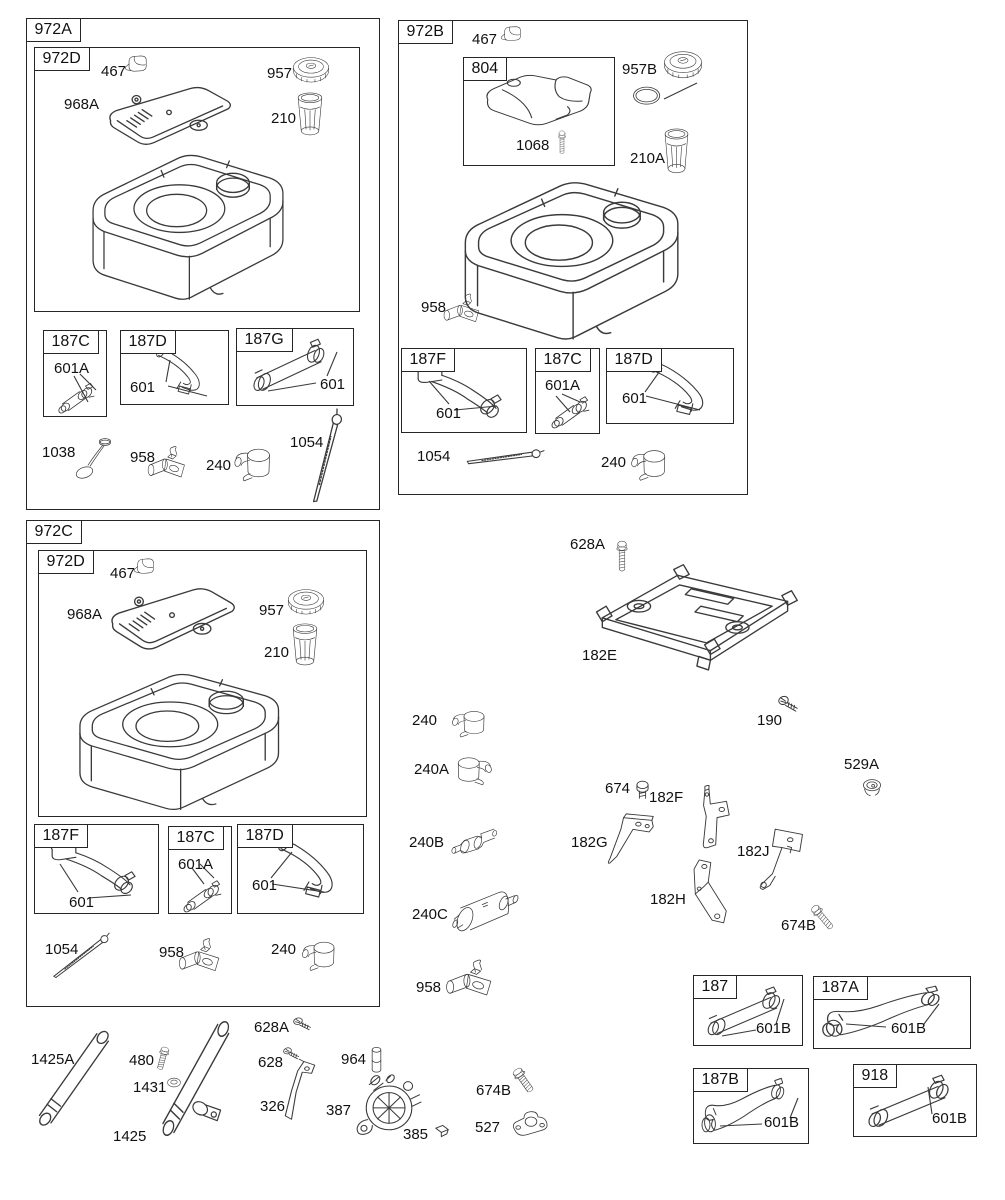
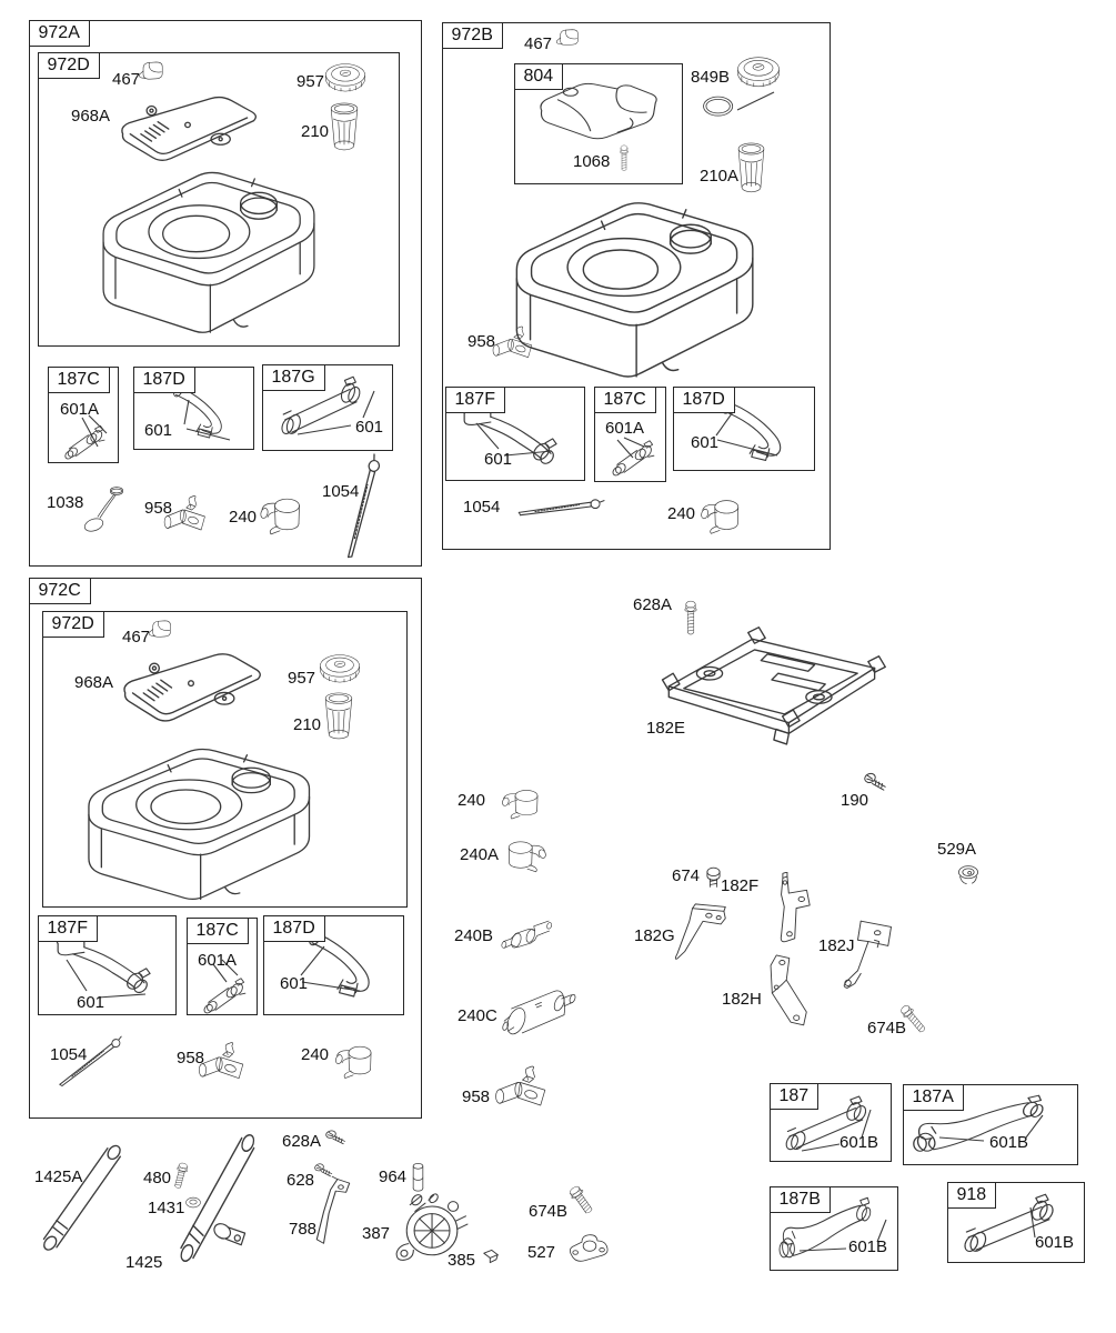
  972A
  972D
  467
  957
  968A
  210
  187C
  601A
  187D
  601
  187G
  601
  1038
  958
  240
  1054
  972B
  467
  804
  1068
- 957B
+ 849B
  210A
  958
  187F
  601
  187C
  601A
  187D
  601
  1054
  240
  972C
  972D
  467
  968A
  957
  210
  187F
  601
  187C
  601A
  187D
  601
  1054
  958
  240
  628A
  182E
  190
  240
  240A
  240B
  240C
  958
  674
  182F
  182G
  182H
  182J
  529A
  674B
  1425A
  480
  1431
  1425
  628A
  628
- 326
+ 788
  964
  387
  385
  674B
  527
  187
  601B
  187A
  601B
  187B
  601B
  918
  601B
